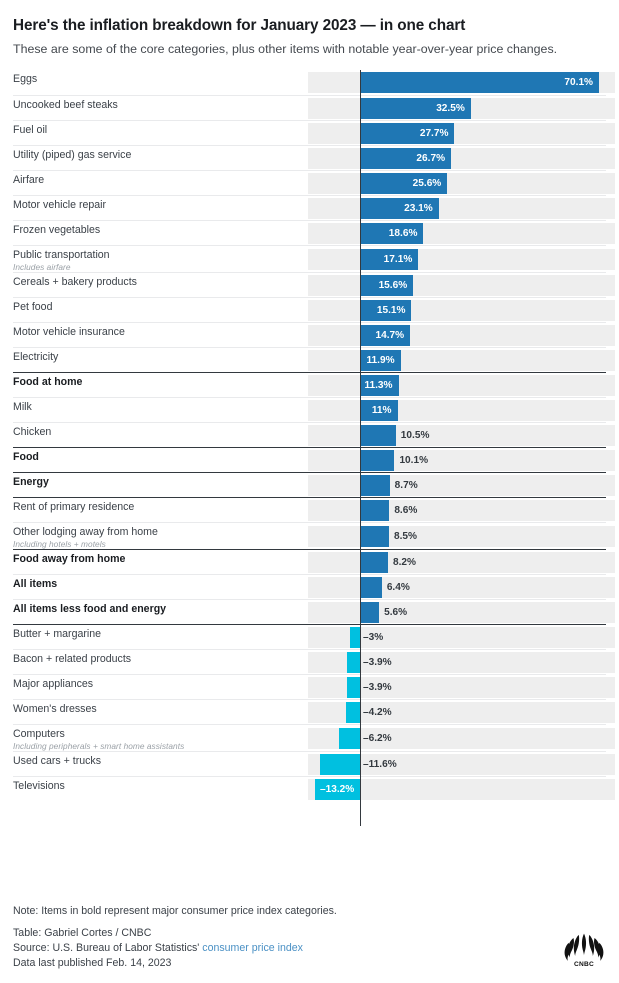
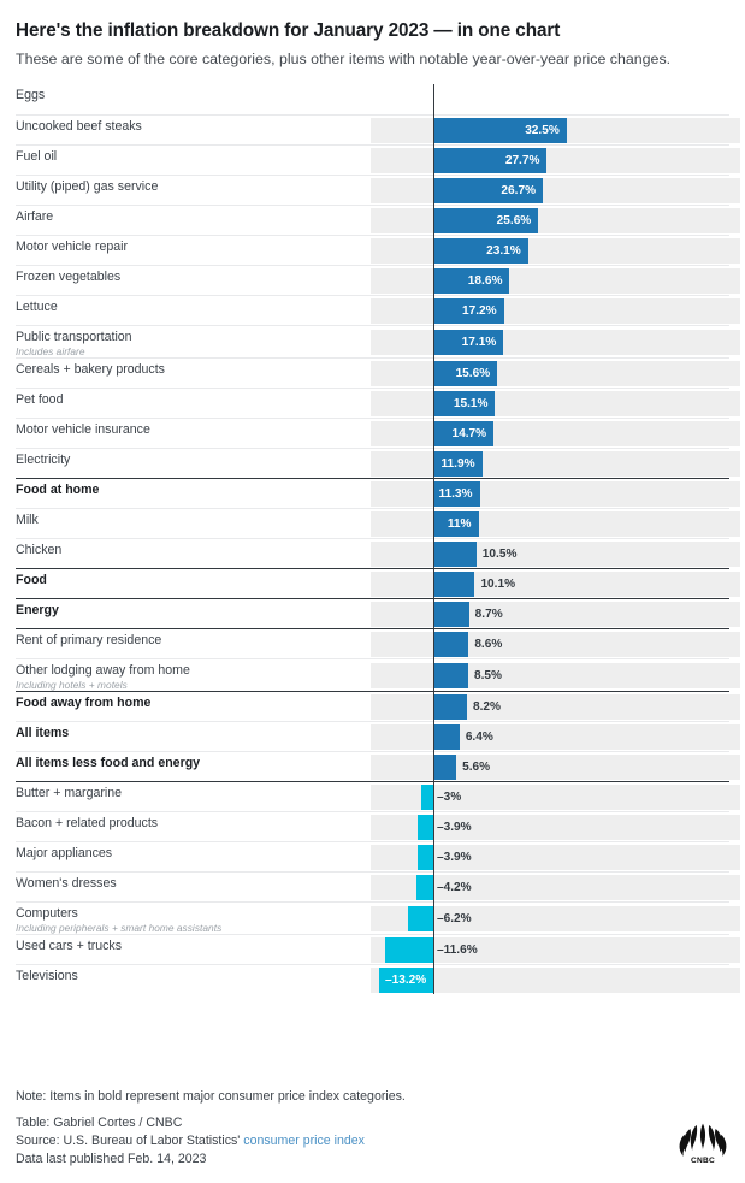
  Here's the inflation breakdown for January 2023 — in one chart
  These are some of the core categories, plus other items with notable year-over-year price changes.
  Eggs
- 70.1%
  Uncooked beef steaks
  32.5%
  Fuel oil
  27.7%
  Utility (piped) gas service
  26.7%
  Airfare
  25.6%
  Motor vehicle repair
  23.1%
  Frozen vegetables
  18.6%
+ Lettuce
+ 17.2%
  Public transportation
  Includes airfare
  17.1%
  Cereals + bakery products
  15.6%
  Pet food
  15.1%
  Motor vehicle insurance
  14.7%
  Electricity
  11.9%
  Food at home
  11.3%
  Milk
  11%
  Chicken
  10.5%
  Food
  10.1%
  Energy
  8.7%
  Rent of primary residence
  8.6%
  Other lodging away from home
  Including hotels + motels
  8.5%
  Food away from home
  8.2%
  All items
  6.4%
  All items less food and energy
  5.6%
  Butter + margarine
  –3%
  Bacon + related products
  –3.9%
  Major appliances
  –3.9%
  Women's dresses
  –4.2%
  Computers
  Including peripherals + smart home assistants
  –6.2%
  Used cars + trucks
  –11.6%
  Televisions
  –13.2%
  Note: Items in bold represent major consumer price index categories.
  Table: Gabriel Cortes / CNBC
  Source: U.S. Bureau of Labor Statistics' consumer price index
  Data last published Feb. 14, 2023
